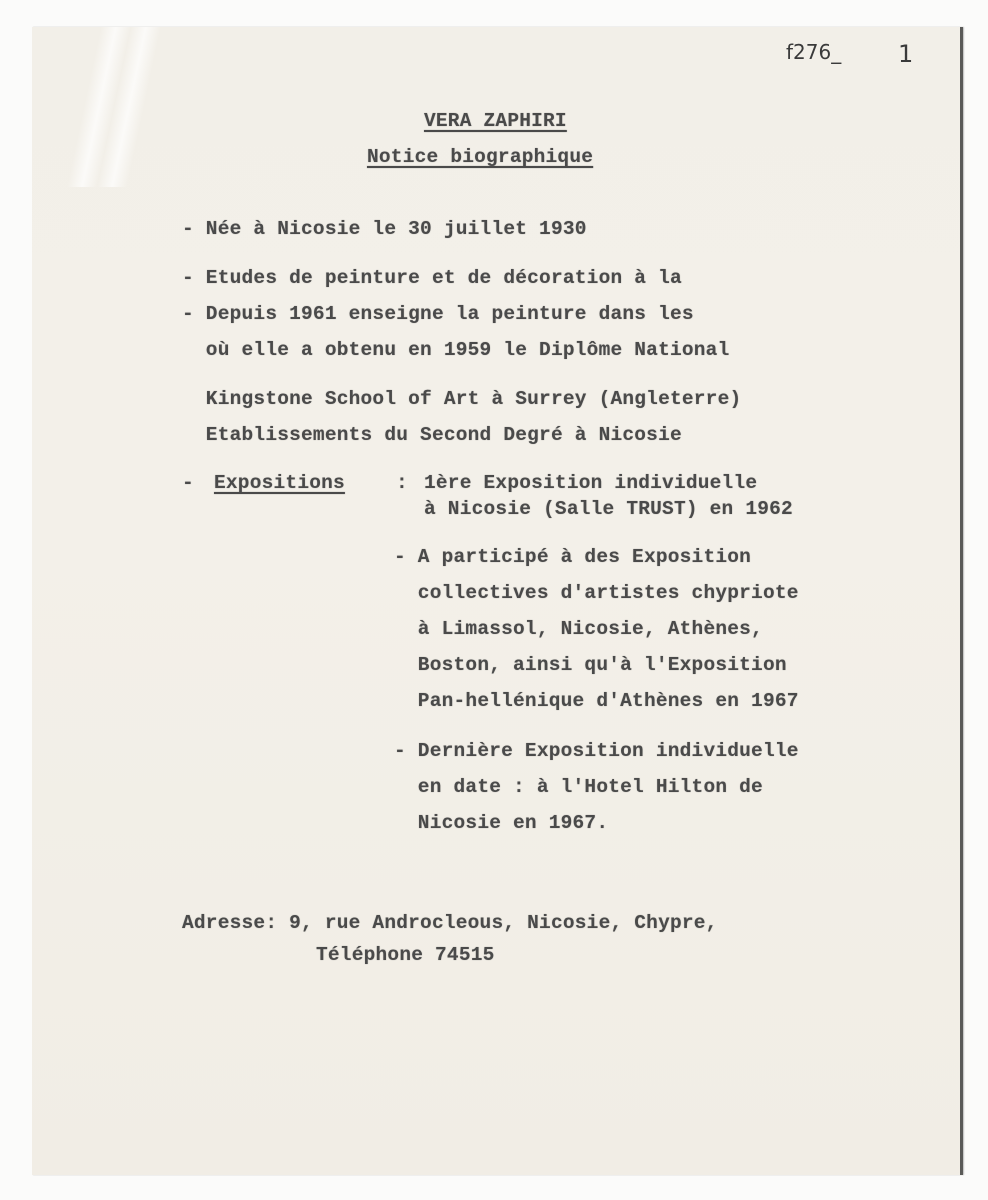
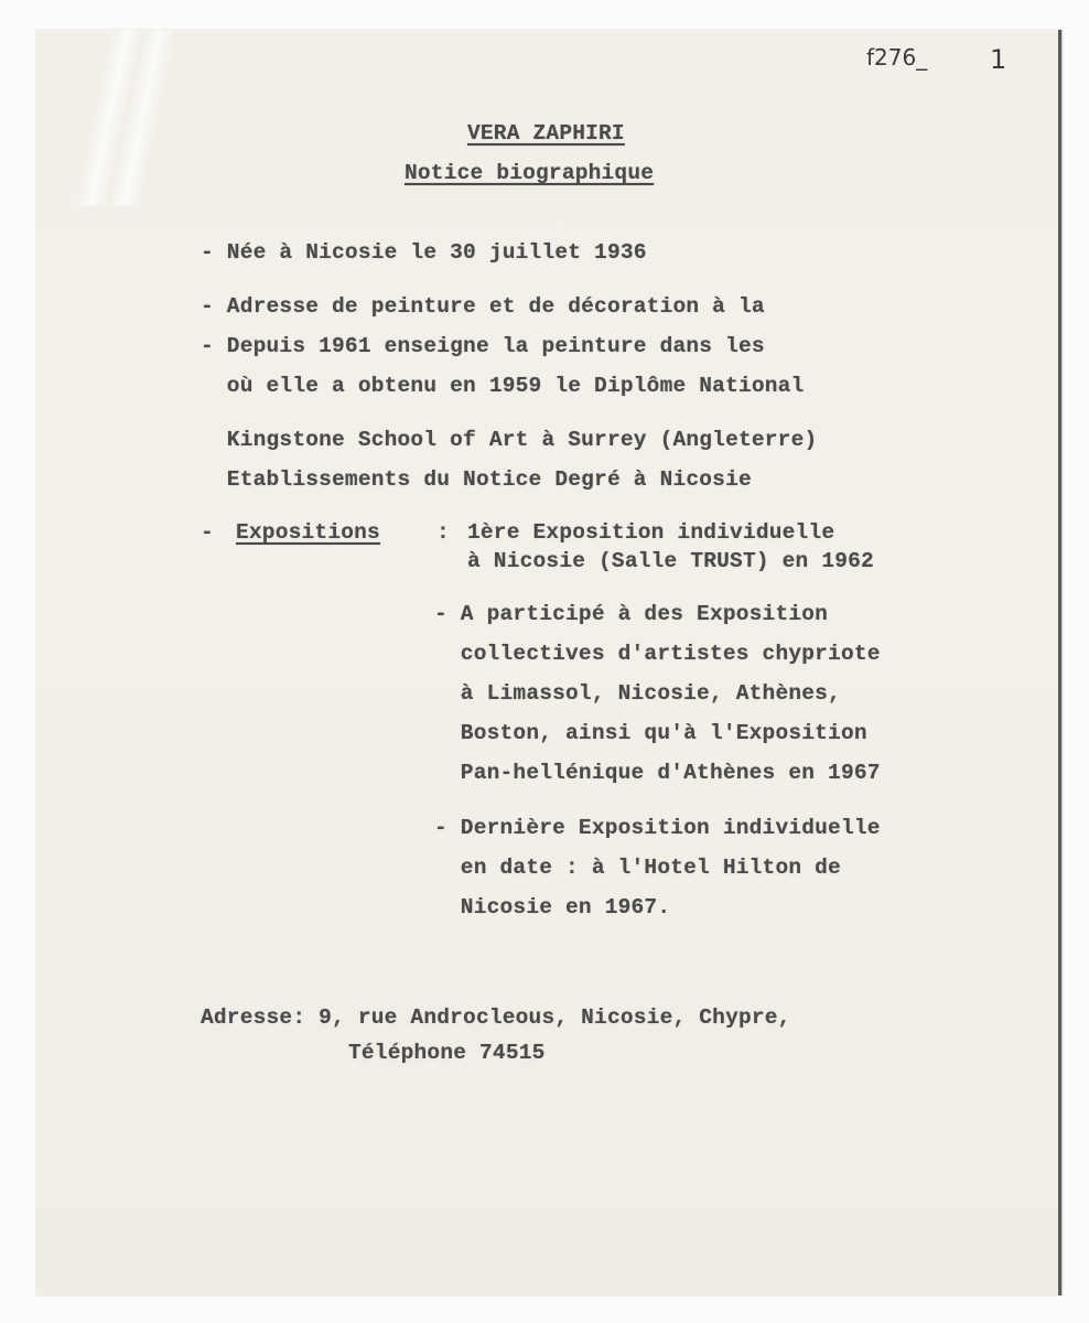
  f276_
  1
  VERA ZAPHIRI
  Notice biographique
- - Née à Nicosie le 30 juillet 1930
+ - Née à Nicosie le 30 juillet 1936
- - Etudes de peinture et de décoration à la
+ - Adresse de peinture et de décoration à la
  - Depuis 1961 enseigne la peinture dans les
  où elle a obtenu en 1959 le Diplôme National
  Kingstone School of Art à Surrey (Angleterre)
- Etablissements du Second Degré à Nicosie
+ Etablissements du Notice Degré à Nicosie
  -
  Expositions
  :
  1ère Exposition individuelle
  à Nicosie (Salle TRUST) en 1962
  - A participé à des Exposition
  collectives d'artistes chypriote
  à Limassol, Nicosie, Athènes,
  Boston, ainsi qu'à l'Exposition
  Pan-hellénique d'Athènes en 1967
  - Dernière Exposition individuelle
  en date : à l'Hotel Hilton de
  Nicosie en 1967.
  Adresse: 9, rue Androcleous, Nicosie, Chypre,
  Téléphone 74515
